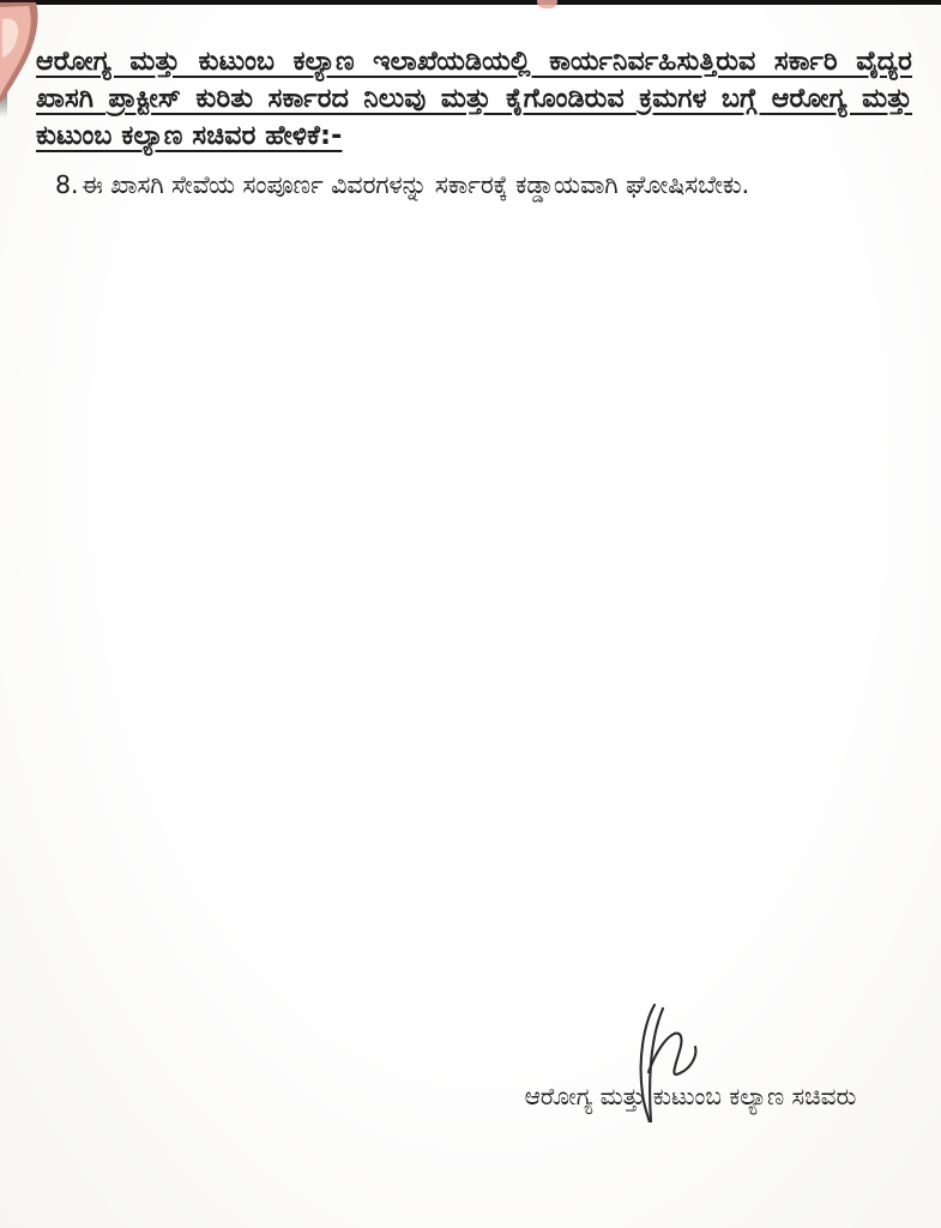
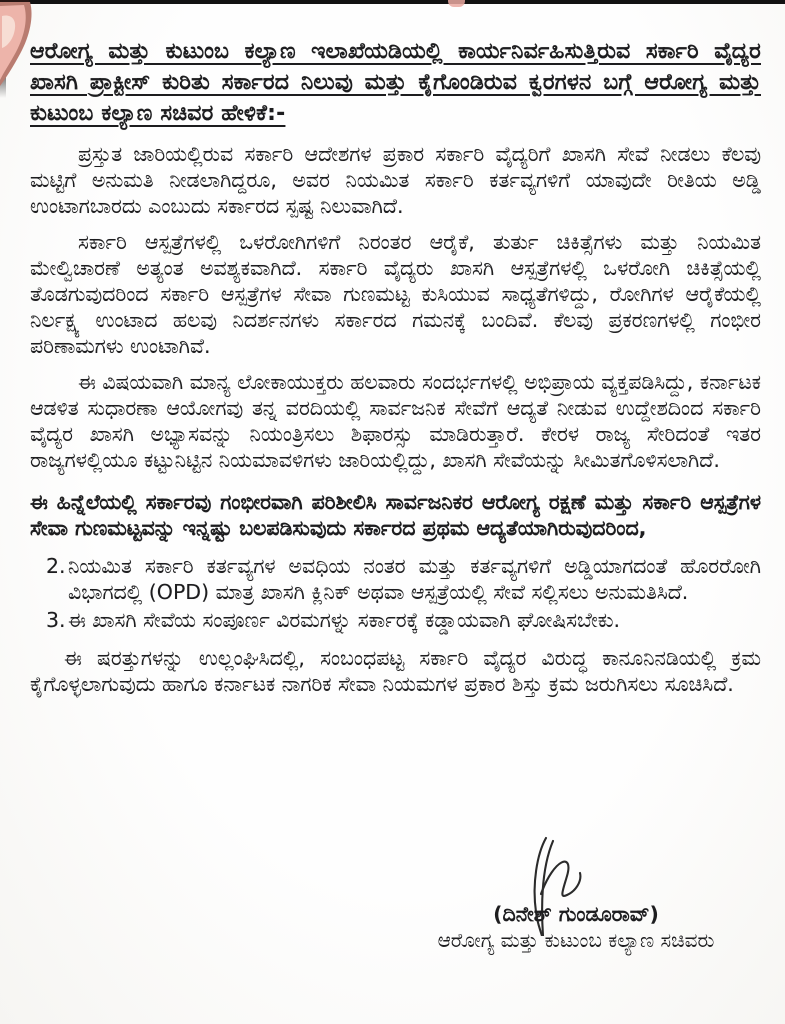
- ಆರೋಗ್ಯ ಮತ್ತು ಕುಟುಂಬ ಕಲ್ಯಾಣ ಇಲಾಖೆಯಡಿಯಲ್ಲಿ ಕಾರ್ಯನಿರ್ವಹಿಸುತ್ತಿರುವ ಸರ್ಕಾರಿ ವೈದ್ಯರ ಖಾಸಗಿ ಪ್ರಾಕ್ಟೀಸ್ ಕುರಿತು ಸರ್ಕಾರದ ನಿಲುವು ಮತ್ತು ಕೈಗೊಂಡಿರುವ ಕ್ರಮಗಳ ಬಗ್ಗೆ ಆರೋಗ್ಯ ಮತ್ತು ಕುಟುಂಬ ಕಲ್ಯಾಣ ಸಚಿವರ ಹೇಳಿಕೆ:-
+ ಆರೋಗ್ಯ ಮತ್ತು ಕುಟುಂಬ ಕಲ್ಯಾಣ ಇಲಾಖೆಯಡಿಯಲ್ಲಿ ಕಾರ್ಯನಿರ್ವಹಿಸುತ್ತಿರುವ ಸರ್ಕಾರಿ ವೈದ್ಯರ ಖಾಸಗಿ ಪ್ರಾಕ್ಟೀಸ್ ಕುರಿತು ಸರ್ಕಾರದ ನಿಲುವು ಮತ್ತು ಕೈಗೊಂಡಿರುವ ಕ್ವರಗಳನ ಬಗ್ಗೆ ಆರೋಗ್ಯ ಮತ್ತು ಕುಟುಂಬ ಕಲ್ಯಾಣ ಸಚಿವರ ಹೇಳಿಕೆ:-
+ ಪ್ರಸ್ತುತ ಜಾರಿಯಲ್ಲಿರುವ ಸರ್ಕಾರಿ ಆದೇಶಗಳ ಪ್ರಕಾರ ಸರ್ಕಾರಿ ವೈದ್ಯರಿಗೆ ಖಾಸಗಿ ಸೇವೆ ನೀಡಲು ಕೆಲವು ಮಟ್ಟಿಗೆ ಅನುಮತಿ ನೀಡಲಾಗಿದ್ದರೂ, ಅವರ ನಿಯಮಿತ ಸರ್ಕಾರಿ ಕರ್ತವ್ಯಗಳಿಗೆ ಯಾವುದೇ ರೀತಿಯ ಅಡ್ಡಿ ಉಂಟಾಗಬಾರದು ಎಂಬುದು ಸರ್ಕಾರದ ಸ್ಪಷ್ಟ ನಿಲುವಾಗಿದೆ.
+ ಸರ್ಕಾರಿ ಆಸ್ಪತ್ರೆಗಳಲ್ಲಿ ಒಳರೋಗಿಗಳಿಗೆ ನಿರಂತರ ಆರೈಕೆ, ತುರ್ತು ಚಿಕಿತ್ಸೆಗಳು ಮತ್ತು ನಿಯಮಿತ ಮೇಲ್ವಿಚಾರಣೆ ಅತ್ಯಂತ ಅವಶ್ಯಕವಾಗಿದೆ. ಸರ್ಕಾರಿ ವೈದ್ಯರು ಖಾಸಗಿ ಆಸ್ಪತ್ರೆಗಳಲ್ಲಿ ಒಳರೋಗಿ ಚಿಕಿತ್ಸೆಯಲ್ಲಿ ತೊಡಗುವುದರಿಂದ ಸರ್ಕಾರಿ ಆಸ್ಪತ್ರೆಗಳ ಸೇವಾ ಗುಣಮಟ್ಟ ಕುಸಿಯುವ ಸಾಧ್ಯತೆಗಳಿದ್ದು, ರೋಗಿಗಳ ಆರೈಕೆಯಲ್ಲಿ ನಿರ್ಲಕ್ಷ್ಯ ಉಂಟಾದ ಹಲವು ನಿದರ್ಶನಗಳು ಸರ್ಕಾರದ ಗಮನಕ್ಕೆ ಬಂದಿವೆ. ಕೆಲವು ಪ್ರಕರಣಗಳಲ್ಲಿ ಗಂಭೀರ ಪರಿಣಾಮಗಳು ಉಂಟಾಗಿವೆ.
+ ಈ ವಿಷಯವಾಗಿ ಮಾನ್ಯ ಲೋಕಾಯುಕ್ತರು ಹಲವಾರು ಸಂದರ್ಭಗಳಲ್ಲಿ ಅಭಿಪ್ರಾಯ ವ್ಯಕ್ತಪಡಿಸಿದ್ದು, ಕರ್ನಾಟಕ ಆಡಳಿತ ಸುಧಾರಣಾ ಆಯೋಗವು ತನ್ನ ವರದಿಯಲ್ಲಿ ಸಾರ್ವಜನಿಕ ಸೇವೆಗೆ ಆದ್ಯತೆ ನೀಡುವ ಉದ್ದೇಶದಿಂದ ಸರ್ಕಾರಿ ವೈದ್ಯರ ಖಾಸಗಿ ಅಭ್ಯಾಸವನ್ನು ನಿಯಂತ್ರಿಸಲು ಶಿಫಾರಸ್ಸು ಮಾಡಿರುತ್ತಾರೆ. ಕೇರಳ ರಾಜ್ಯ ಸೇರಿದಂತೆ ಇತರ ರಾಜ್ಯಗಳಲ್ಲಿಯೂ ಕಟ್ಟುನಿಟ್ಟಿನ ನಿಯಮಾವಳಿಗಳು ಜಾರಿಯಲ್ಲಿದ್ದು, ಖಾಸಗಿ ಸೇವೆಯನ್ನು ಸೀಮಿತಗೊಳಿಸಲಾಗಿದೆ.
+ ಈ ಹಿನ್ನೆಲೆಯಲ್ಲಿ ಸರ್ಕಾರವು ಗಂಭೀರವಾಗಿ ಪರಿಶೀಲಿಸಿ ಸಾರ್ವಜನಿಕರ ಆರೋಗ್ಯ ರಕ್ಷಣೆ ಮತ್ತು ಸರ್ಕಾರಿ ಆಸ್ಪತ್ರೆಗಳ ಸೇವಾ ಗುಣಮಟ್ಟವನ್ನು ಇನ್ನಷ್ಟು ಬಲಪಡಿಸುವುದು ಸರ್ಕಾರದ ಪ್ರಥಮ ಆದ್ಯತೆಯಾಗಿರುವುದರಿಂದ,
+ 2.
+ ನಿಯಮಿತ ಸರ್ಕಾರಿ ಕರ್ತವ್ಯಗಳ ಅವಧಿಯ ನಂತರ ಮತ್ತು ಕರ್ತವ್ಯಗಳಿಗೆ ಅಡ್ಡಿಯಾಗದಂತೆ ಹೊರರೋಗಿ ವಿಭಾಗದಲ್ಲಿ (OPD) ಮಾತ್ರ ಖಾಸಗಿ ಕ್ಲಿನಿಕ್ ಅಥವಾ ಆಸ್ಪತ್ರೆಯಲ್ಲಿ ಸೇವೆ ಸಲ್ಲಿಸಲು ಅನುಮತಿಸಿದೆ.
- 8.
+ 3.
- ಈ ಖಾಸಗಿ ಸೇವೆಯ ಸಂಪೂರ್ಣ ವಿವರಗಳನ್ನು ಸರ್ಕಾರಕ್ಕೆ ಕಡ್ಡಾಯವಾಗಿ ಘೋಷಿಸಬೇಕು.
+ ಈ ಖಾಸಗಿ ಸೇವೆಯ ಸಂಪೂರ್ಣ ವಿರಮಗಳ್ನು ಸರ್ಕಾರಕ್ಕೆ ಕಡ್ಡಾಯವಾಗಿ ಘೋಷಿಸಬೇಕು.
+ ಈ ಷರತ್ತುಗಳನ್ನು ಉಲ್ಲಂಘಿಸಿದಲ್ಲಿ, ಸಂಬಂಧಪಟ್ಟ ಸರ್ಕಾರಿ ವೈದ್ಯರ ವಿರುದ್ಧ ಕಾನೂನಿನಡಿಯಲ್ಲಿ ಕ್ರಮ ಕೈಗೊಳ್ಳಲಾಗುವುದು ಹಾಗೂ ಕರ್ನಾಟಕ ನಾಗರಿಕ ಸೇವಾ ನಿಯಮಗಳ ಪ್ರಕಾರ ಶಿಸ್ತು ಕ್ರಮ ಜರುಗಿಸಲು ಸೂಚಿಸಿದೆ.
+ (ದಿನೇಶ್ ಗುಂಡೂರಾವ್)
  ಆರೋಗ್ಯ ಮತ್ತು ಕುಟುಂಬ ಕಲ್ಯಾಣ ಸಚಿವರು
